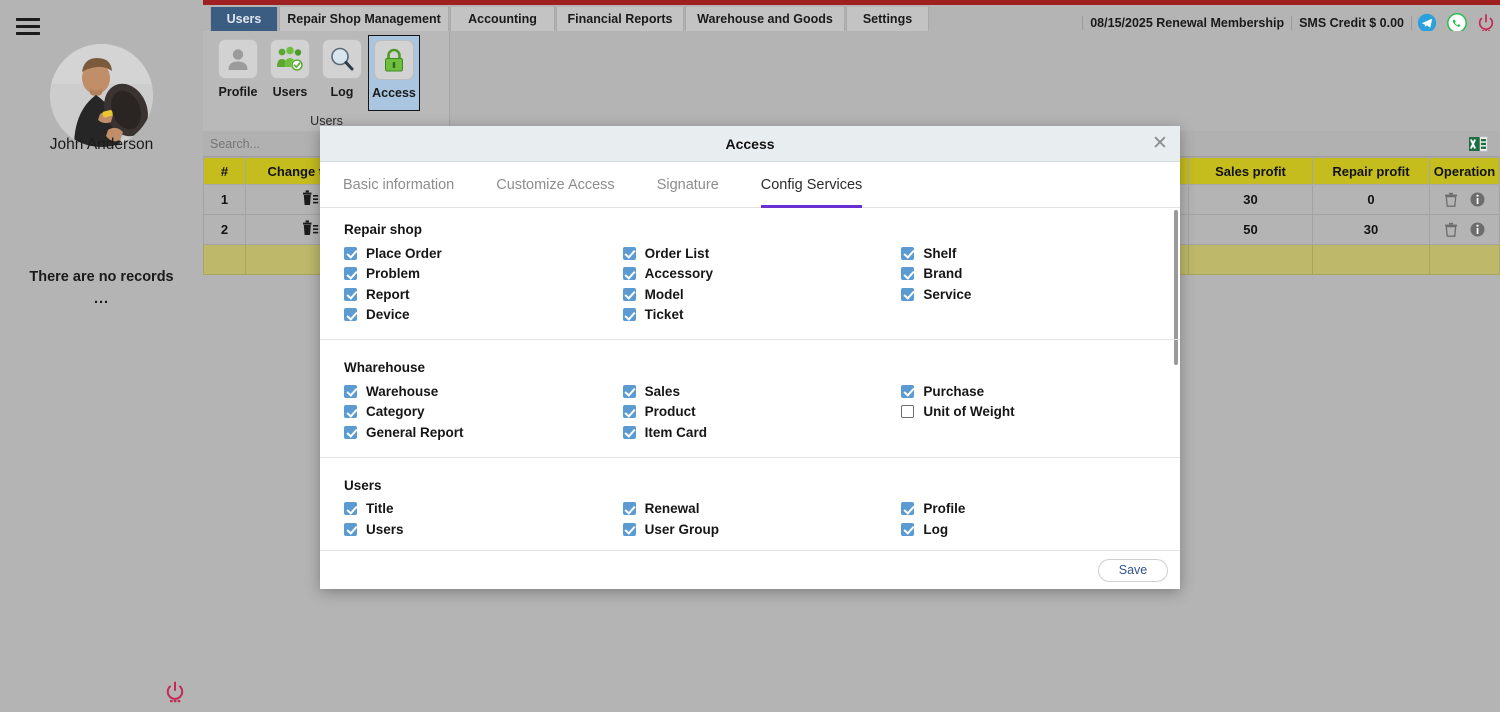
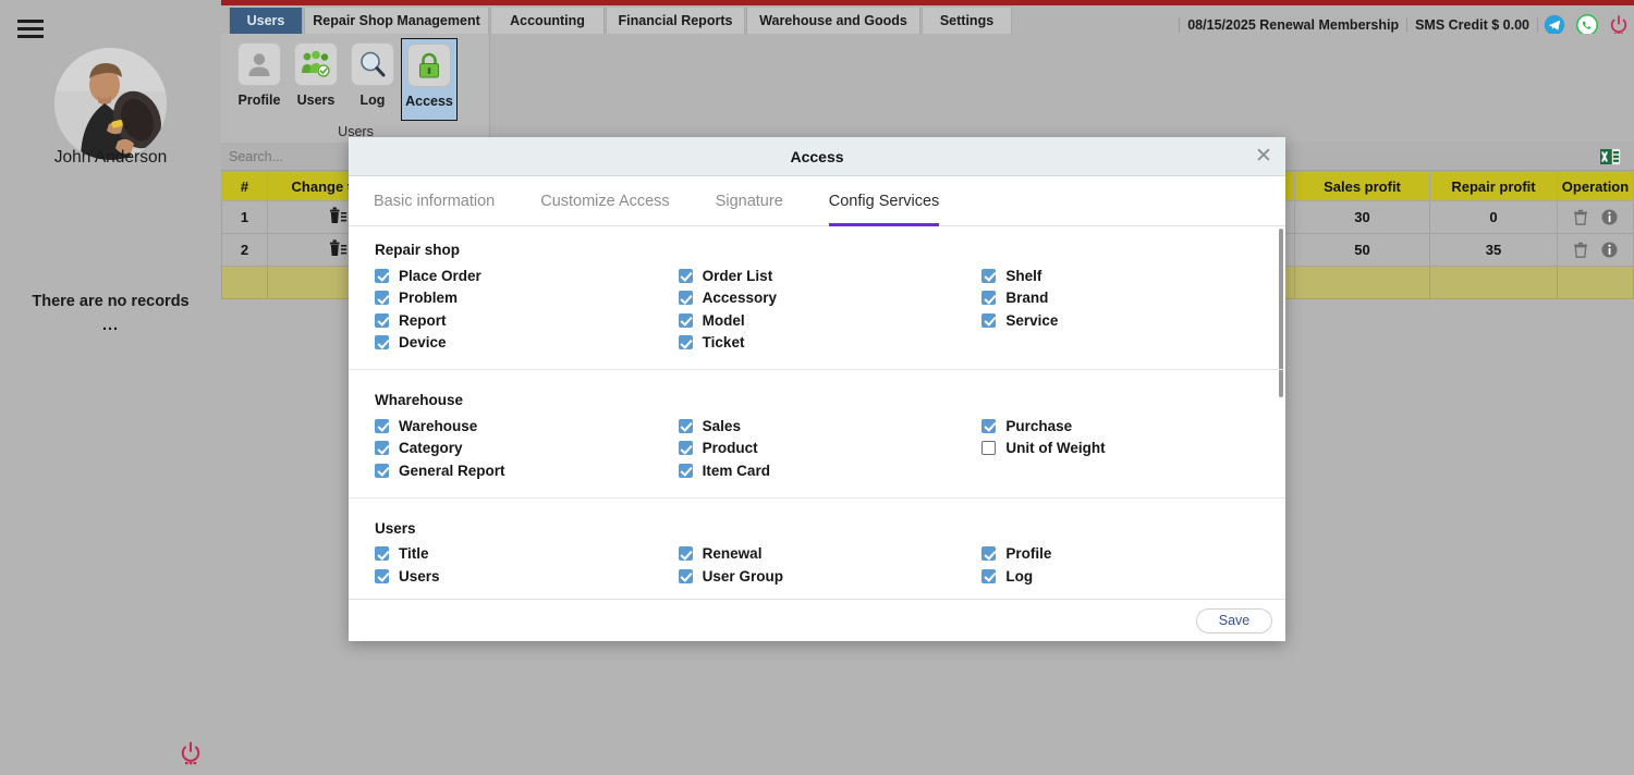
  John Anderson
  There are no records
  ...
  Users
  Repair Shop Management
  Accounting
  Financial Reports
  Warehouse and Goods
  Settings
  08/15/2025 Renewal Membership
  SMS Credit $ 0.00
  Profile
  Users
  Log
  Access
  Users
  Search...
  #	Change		Sales profit	Repair profit	Operation
  1			30	0
- 2			50	30
+ 2			50	35
  Access
  ✕
  Basic information
  Customize Access
  Signature
  Config Services
  Repair shop
  Place Order
  Problem
  Report
  Device
  Order List
  Accessory
  Model
  Ticket
  Shelf
  Brand
  Service
  Wharehouse
  Warehouse
  Category
  General Report
  Sales
  Product
  Item Card
  Purchase
  Unit of Weight
  Users
  Title
  Users
  Renewal
  User Group
  Profile
  Log
  Save
